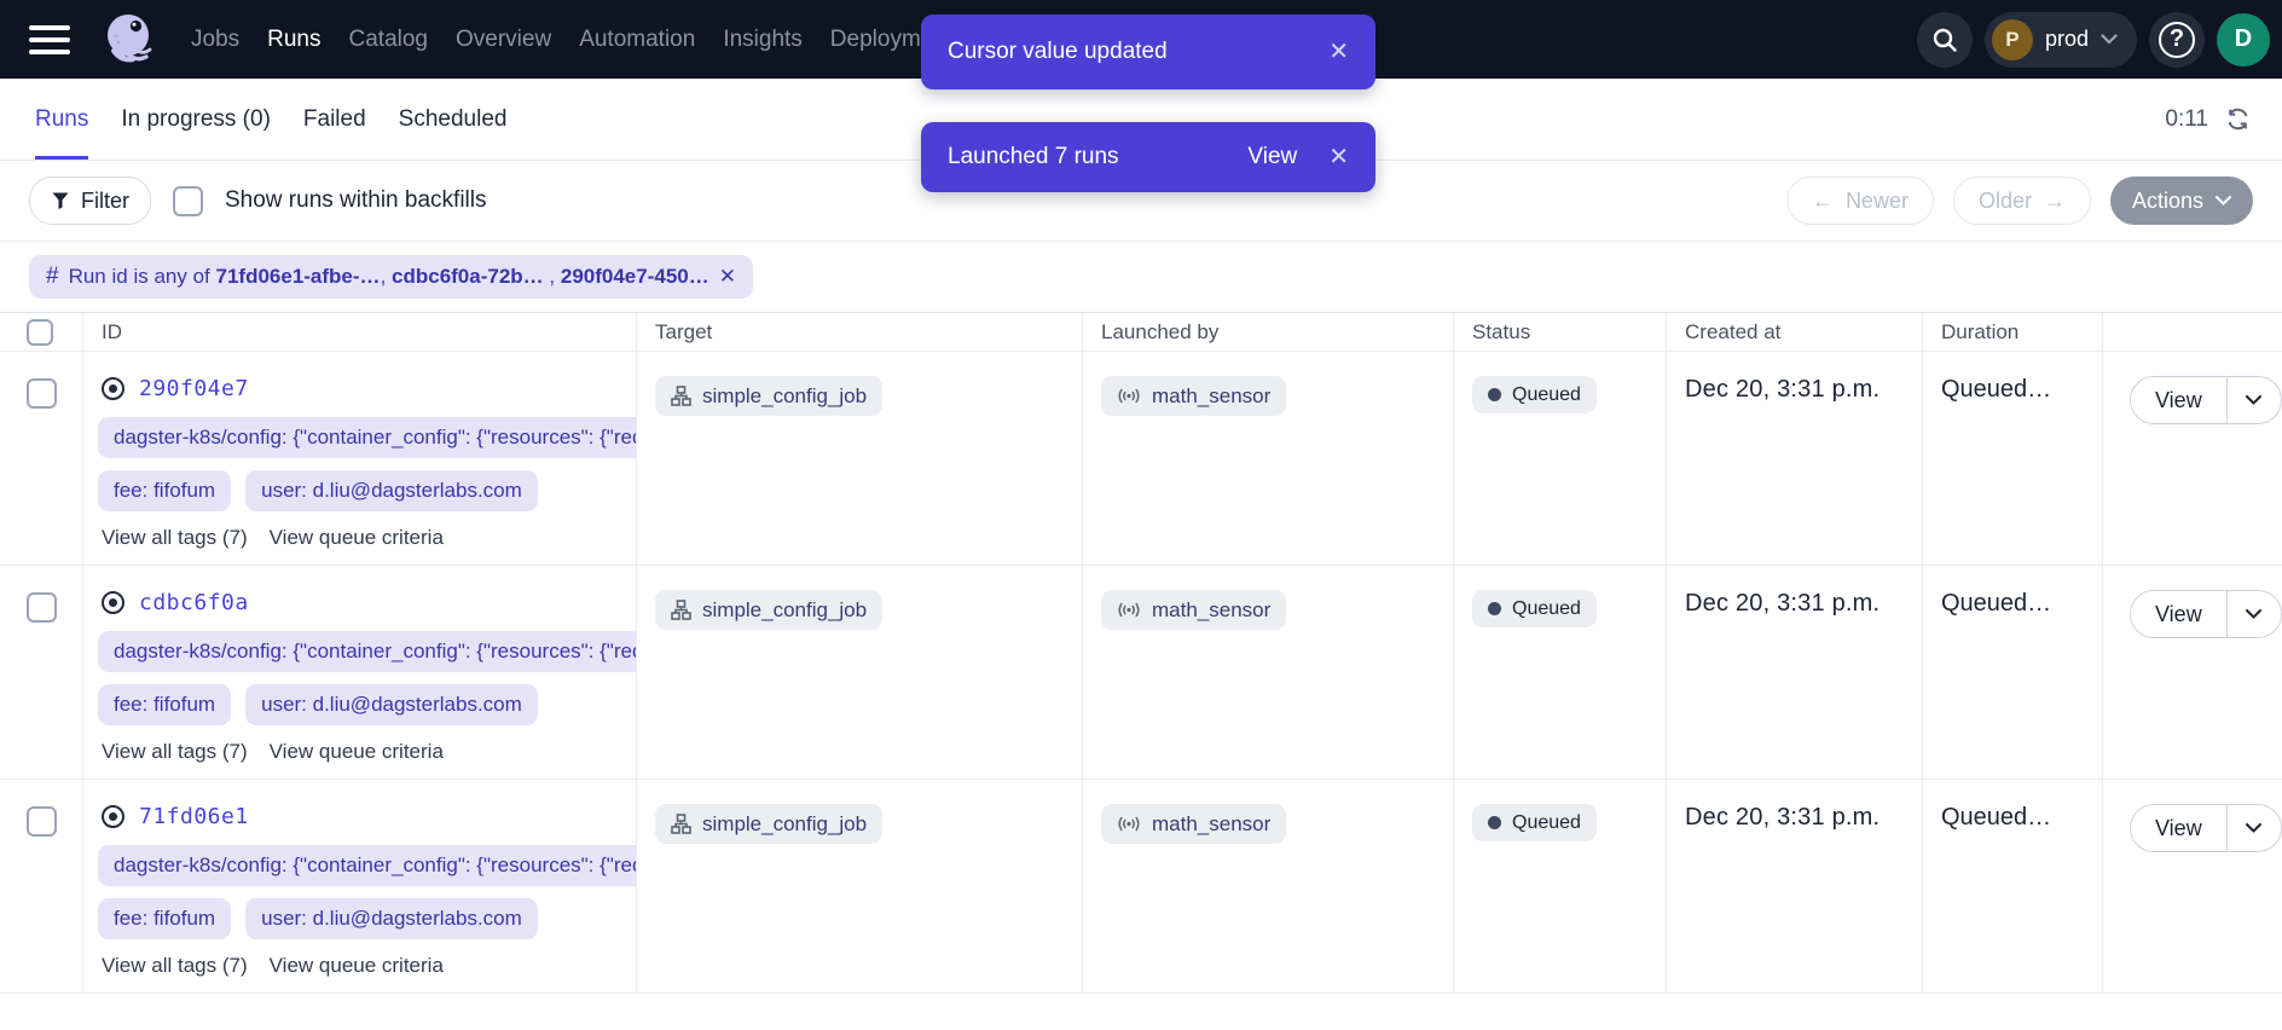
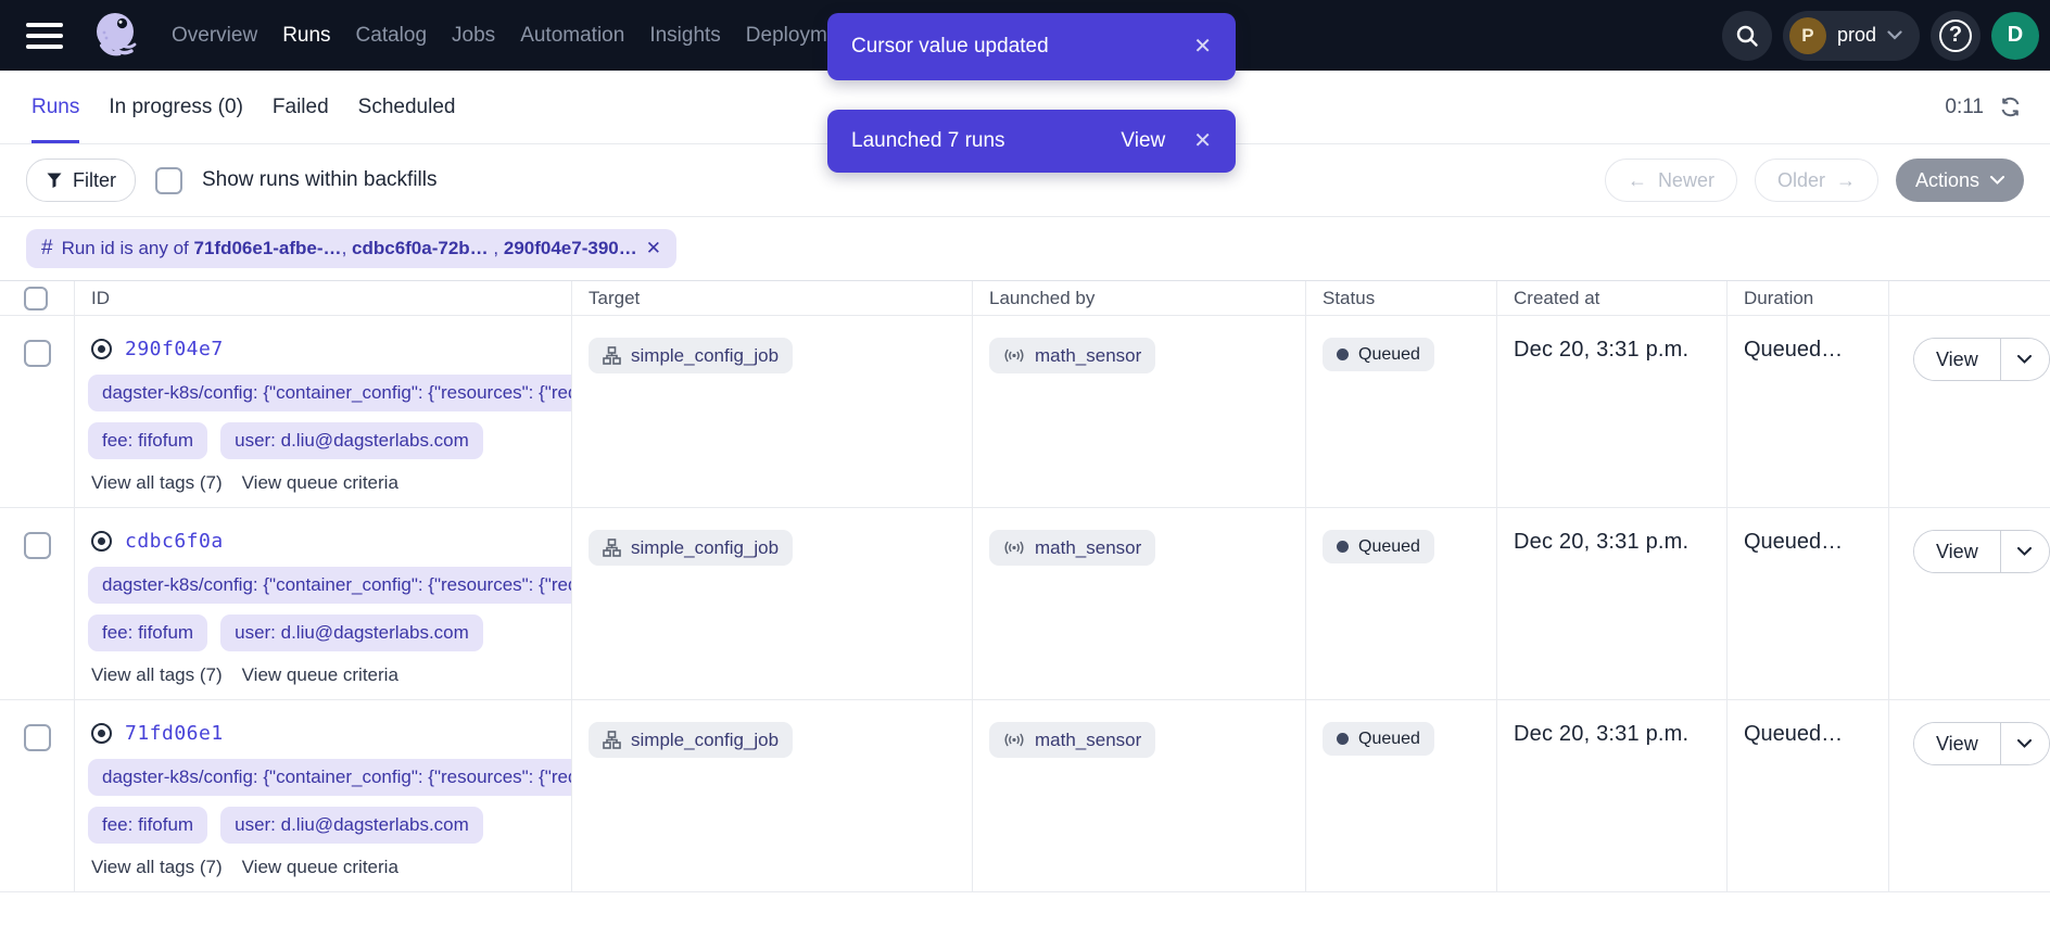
- Jobs
+ Overview
  Runs
  Catalog
- Overview
+ Jobs
  Automation
  Insights
  Deploym
  P
  prod
  ?
  D
  Cursor value updated
  ✕
  Launched 7 runs
  View
  ✕
  Runs
  In progress (0)
  Failed
  Scheduled
  0:11
  Filter
  Show runs within backfills
  ←
  Newer
  Older
  →
  Actions
  #
- Run id is any of 71fd06e1-afbe-…, cdbc6f0a-72b… , 290f04e7-450…
+ Run id is any of 71fd06e1-afbe-…, cdbc6f0a-72b… , 290f04e7-390…
  ✕
  ID
  Target
  Launched by
  Status
  Created at
  Duration
  290f04e7
  dagster-k8s/config: {"container_config": {"resources": {"re
  fee: fifofum
  user: d.liu@dagsterlabs.com
  View all tags (7)
  View queue criteria
  simple_config_job
  math_sensor
  Queued
  Dec 20, 3:31 p.m.
  Queued…
  View
  cdbc6f0a
  dagster-k8s/config: {"container_config": {"resources": {"re
  fee: fifofum
  user: d.liu@dagsterlabs.com
  View all tags (7)
  View queue criteria
  simple_config_job
  math_sensor
  Queued
  Dec 20, 3:31 p.m.
  Queued…
  View
  71fd06e1
  dagster-k8s/config: {"container_config": {"resources": {"re
  fee: fifofum
  user: d.liu@dagsterlabs.com
  View all tags (7)
  View queue criteria
  simple_config_job
  math_sensor
  Queued
  Dec 20, 3:31 p.m.
  Queued…
  View
